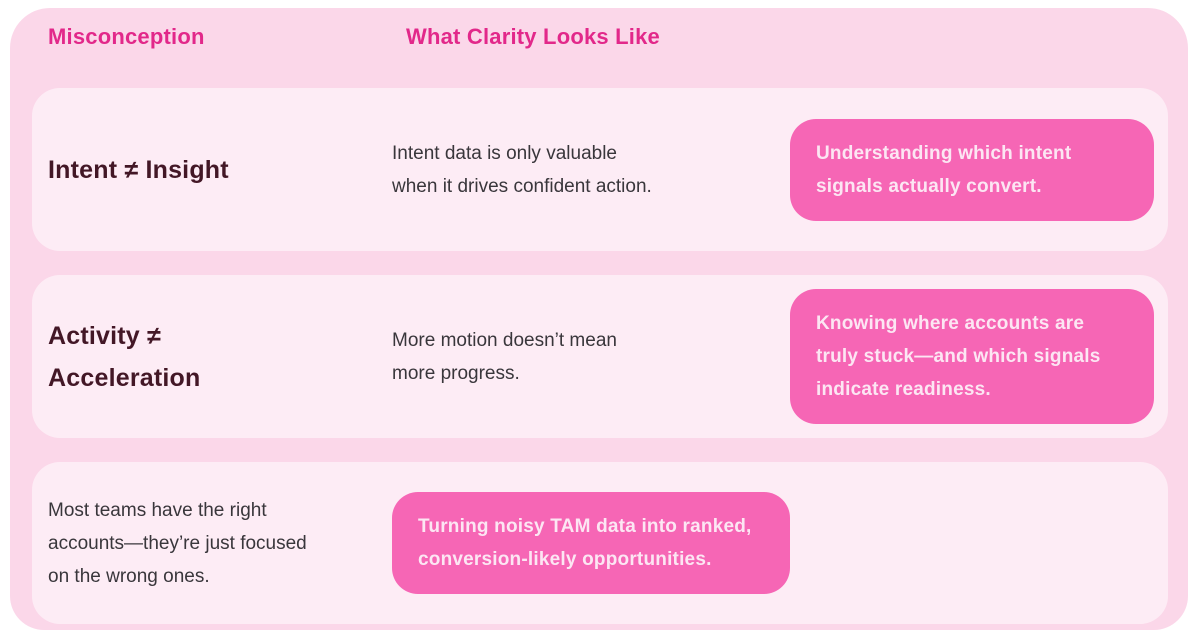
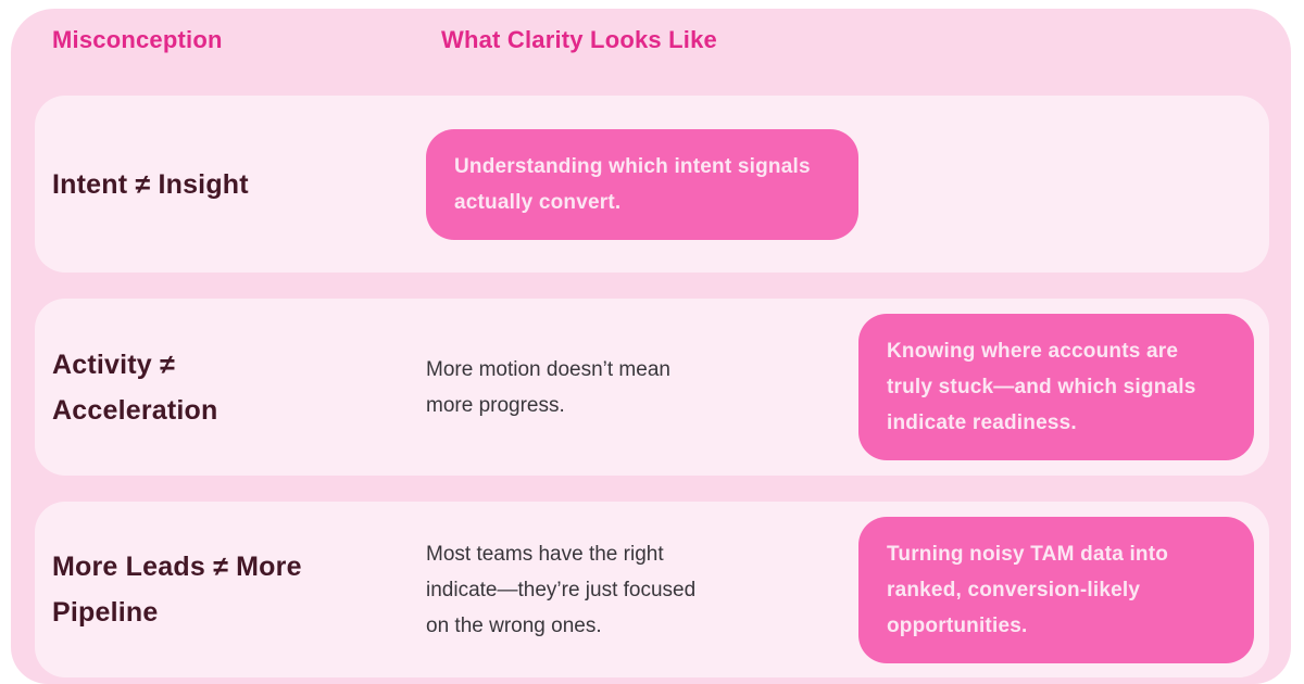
  Misconception
  What Clarity Looks Like
  Intent ≠ Insight
- Intent data is only valuable when it drives confident action.
  Understanding which intent signals actually convert.
  Activity ≠ Acceleration
  More motion doesn’t mean more progress.
  Knowing where accounts are truly stuck—and which signals indicate readiness.
+ More Leads ≠ More Pipeline
- Most teams have the right accounts—they’re just focused on the wrong ones.
+ Most teams have the right indicate—they’re just focused on the wrong ones.
  Turning noisy TAM data into ranked, conversion-likely opportunities.
